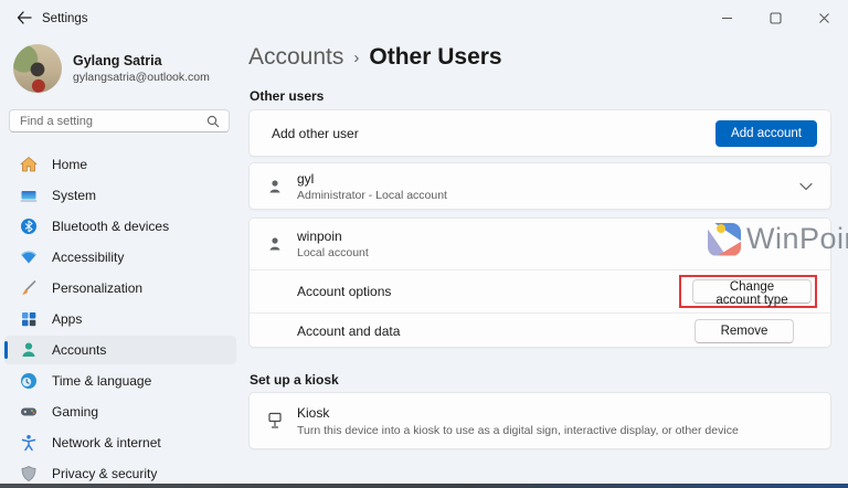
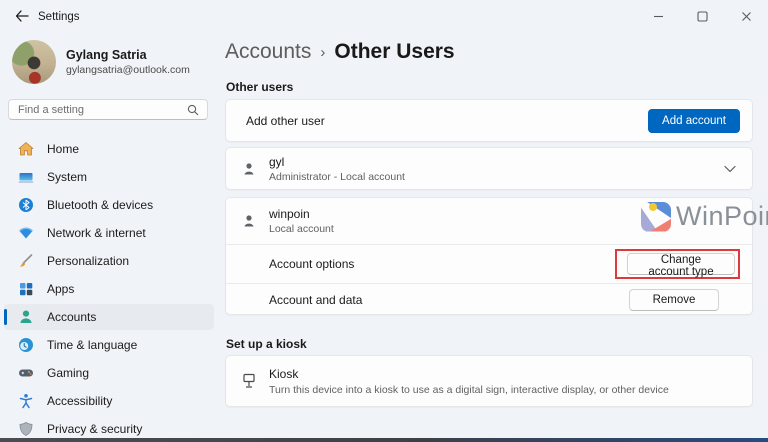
  Settings
  Gylang Satria
  gylangsatria@outlook.com
  Find a setting
  Home
  System
  Bluetooth & devices
- Accessibility
+ Network & internet
  Personalization
  Apps
  Accounts
  Time & language
  Gaming
- Network & internet
+ Accessibility
  Privacy & security
  Accounts
  ›
  Other Users
  Other users
  Add other user
  Add account
  gyl
  Administrator - Local account
  winpoin
  Local account
  Account options
  Change account type
  Account and data
  Remove
  Set up a kiosk
  Kiosk
  Turn this device into a kiosk to use as a digital sign, interactive display, or other device
  WinPoi
